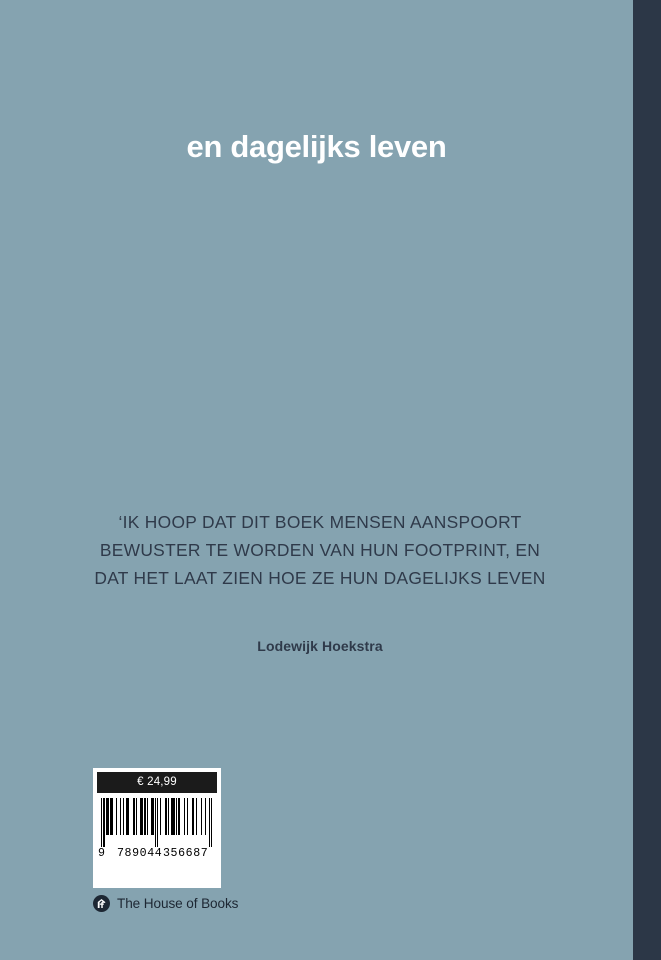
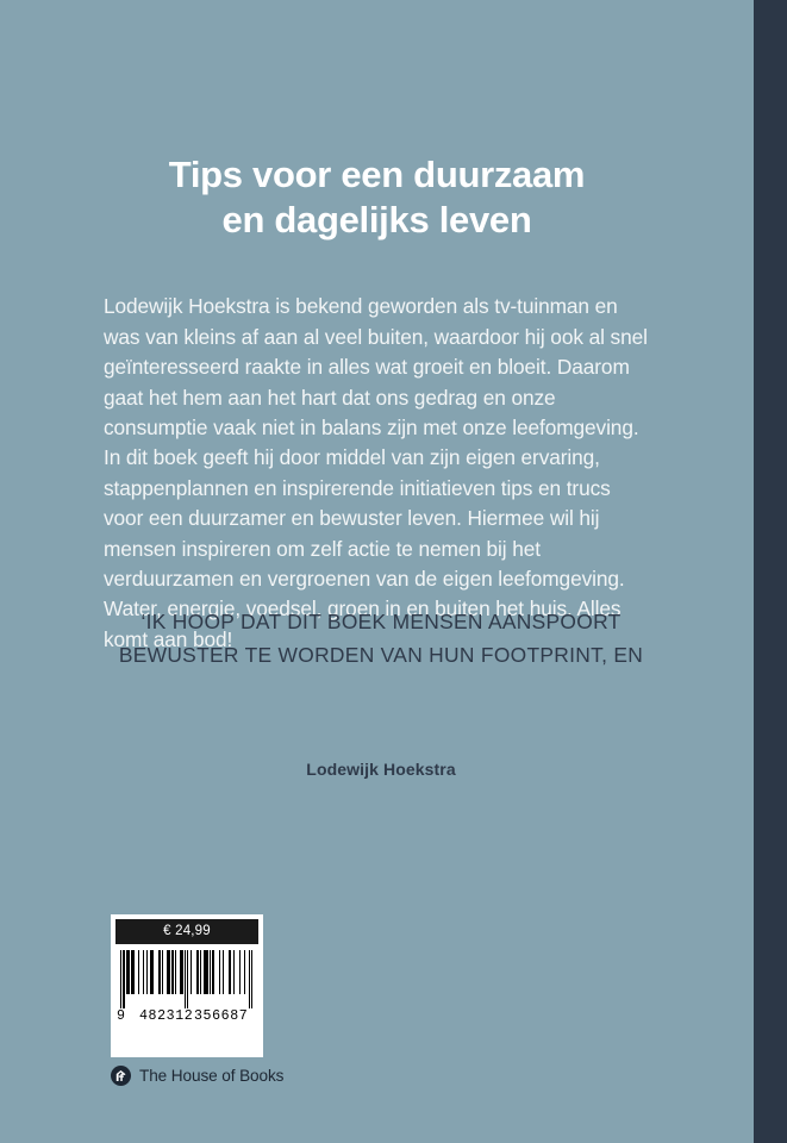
+ Tips voor een duurzaam
  en dagelijks leven
+ Lodewijk Hoekstra is bekend geworden als tv-tuinman en was van kleins af aan al veel buiten, waardoor hij ook al snel geïnteresseerd raakte in alles wat groeit en bloeit. Daarom gaat het hem aan het hart dat ons gedrag en onze consumptie vaak niet in balans zijn met onze leefomgeving. In dit boek geeft hij door middel van zijn eigen ervaring, stappenplannen en inspirerende initiatieven tips en trucs voor een duurzamer en bewuster leven. Hiermee wil hij mensen inspireren om zelf actie te nemen bij het verduurzamen en vergroenen van de eigen leefomgeving. Water, energie, voedsel, groen in en buiten het huis. Alles komt aan bod!
  ‘IK HOOP DAT DIT BOEK MENSEN AANSPOORT
  BEWUSTER TE WORDEN VAN HUN FOOTPRINT, EN
- DAT HET LAAT ZIEN HOE ZE HUN DAGELIJKS LEVEN
  Lodewijk Hoekstra
  € 24,99
  9
- 789044
+ 482312
  356687
  The House of Books
